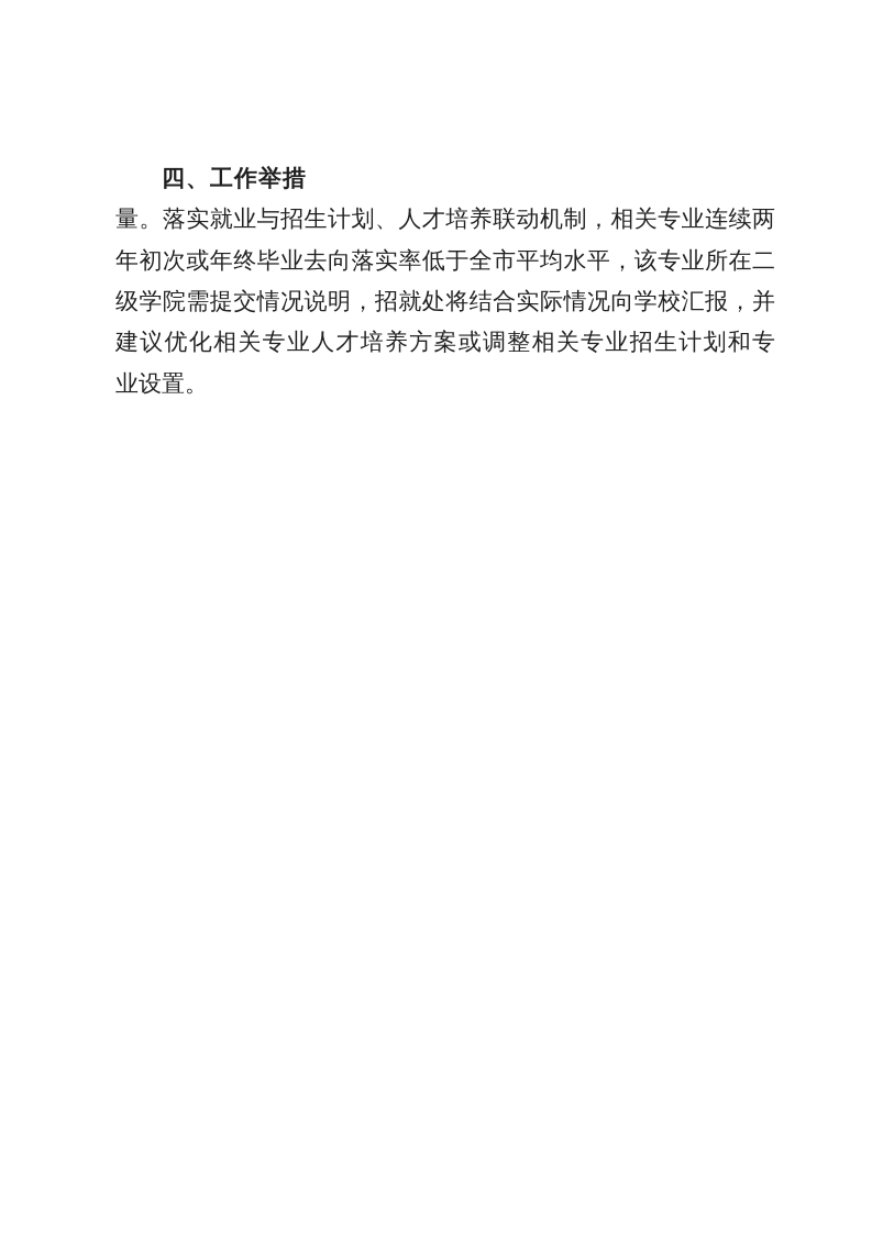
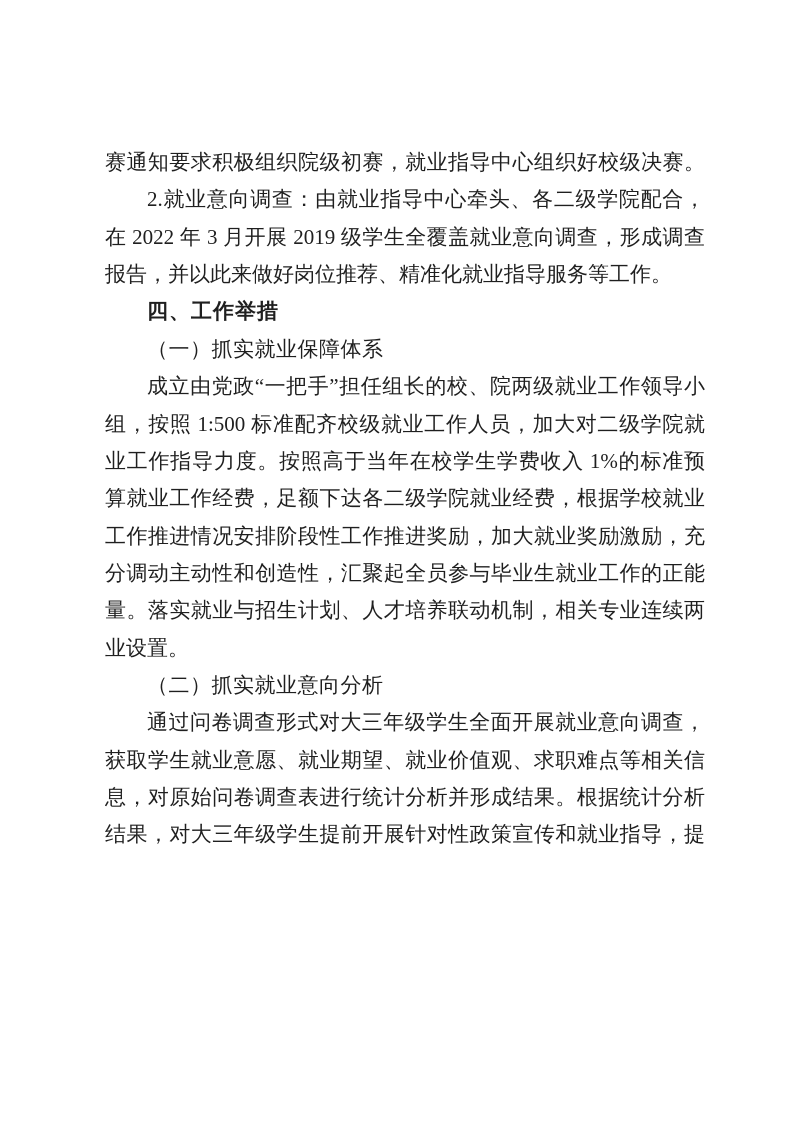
+ 赛通知要求积极组织院级初赛，就业指导中心组织好校级决赛。
+ 2.就业意向调查：由就业指导中心牵头、各二级学院配合，
+ 在 2022 年 3 月开展 2019 级学生全覆盖就业意向调查，形成调查
+ 报告，并以此来做好岗位推荐、精准化就业指导服务等工作。
  四、工作举措
+ （一）抓实就业保障体系
+ 成立由党政“一把手”担任组长的校、院两级就业工作领导小
+ 组，按照 1:500 标准配齐校级就业工作人员，加大对二级学院就
+ 业工作指导力度。按照高于当年在校学生学费收入 1%的标准预
+ 算就业工作经费，足额下达各二级学院就业经费，根据学校就业
+ 工作推进情况安排阶段性工作推进奖励，加大就业奖励激励，充
+ 分调动主动性和创造性，汇聚起全员参与毕业生就业工作的正能
  量。落实就业与招生计划、人才培养联动机制，相关专业连续两
- 年初次或年终毕业去向落实率低于全市平均水平，该专业所在二
- 级学院需提交情况说明，招就处将结合实际情况向学校汇报，并
- 建议优化相关专业人才培养方案或调整相关专业招生计划和专
  业设置。
+ （二）抓实就业意向分析
+ 通过问卷调查形式对大三年级学生全面开展就业意向调查，
+ 获取学生就业意愿、就业期望、就业价值观、求职难点等相关信
+ 息，对原始问卷调查表进行统计分析并形成结果。根据统计分析
+ 结果，对大三年级学生提前开展针对性政策宣传和就业指导，提
